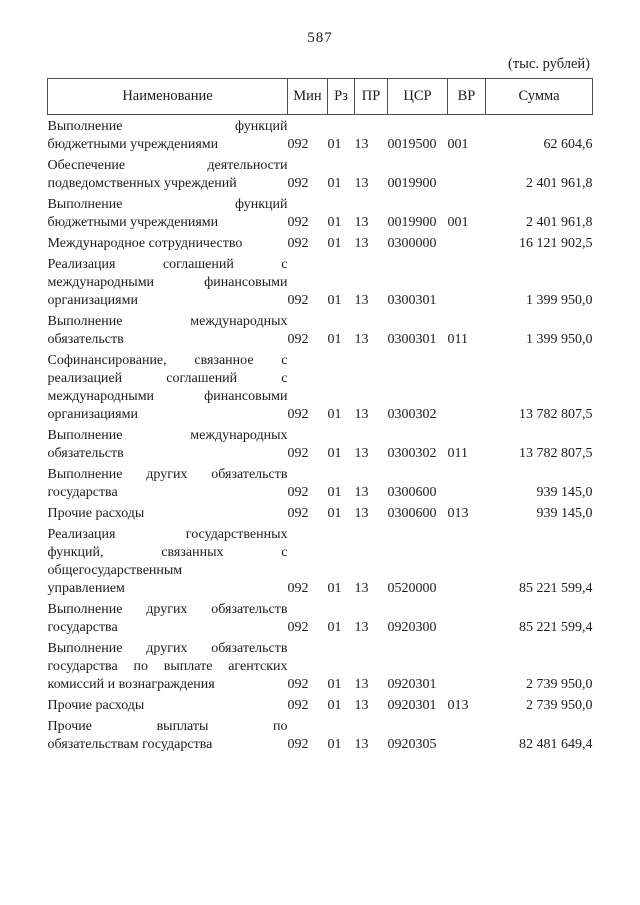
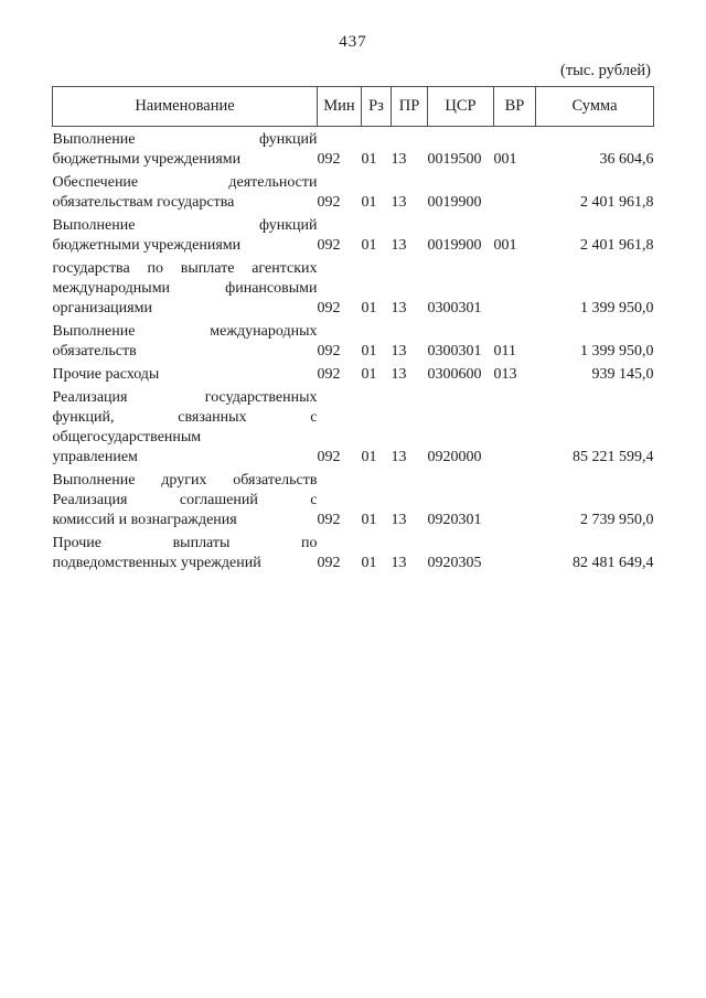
- 587
+ 437
  (тыс. рублей)
  Наименование	Мин	Рз	ПР	ЦСР	ВР	Сумма
- Выполнение функцийбюджетными учреждениями	092	01	13	0019500	001	62 604,6
+ Выполнение функцийбюджетными учреждениями	092	01	13	0019500	001	36 604,6
- Обеспечение деятельностиподведомственных учреждений	092	01	13	0019900		2 401 961,8
+ Обеспечение деятельностиобязательствам государства	092	01	13	0019900		2 401 961,8
  Выполнение функцийбюджетными учреждениями	092	01	13	0019900	001	2 401 961,8
- Международное сотрудничество	092	01	13	0300000		16 121 902,5
- Реализация соглашений смеждународными финансовымиорганизациями	092	01	13	0300301		1 399 950,0
+ государства по выплате агентскихмеждународными финансовымиорганизациями	092	01	13	0300301		1 399 950,0
  Выполнение международныхобязательств	092	01	13	0300301	011	1 399 950,0
- Софинансирование, связанное среализацией соглашений смеждународными финансовымиорганизациями	092	01	13	0300302		13 782 807,5
- Выполнение международныхобязательств	092	01	13	0300302	011	13 782 807,5
- Выполнение других обязательствгосударства	092	01	13	0300600		939 145,0
  Прочие расходы	092	01	13	0300600	013	939 145,0
- Реализация государственныхфункций, связанных собщегосударственнымуправлением	092	01	13	0520000		85 221 599,4
+ Реализация государственныхфункций, связанных собщегосударственнымуправлением	092	01	13	0920000		85 221 599,4
- Выполнение других обязательствгосударства	092	01	13	0920300		85 221 599,4
- Выполнение других обязательствгосударства по выплате агентскихкомиссий и вознаграждения	092	01	13	0920301		2 739 950,0
+ Выполнение других обязательствРеализация соглашений скомиссий и вознаграждения	092	01	13	0920301		2 739 950,0
- Прочие расходы	092	01	13	0920301	013	2 739 950,0
- Прочие выплаты пообязательствам государства	092	01	13	0920305		82 481 649,4
+ Прочие выплаты поподведомственных учреждений	092	01	13	0920305		82 481 649,4
